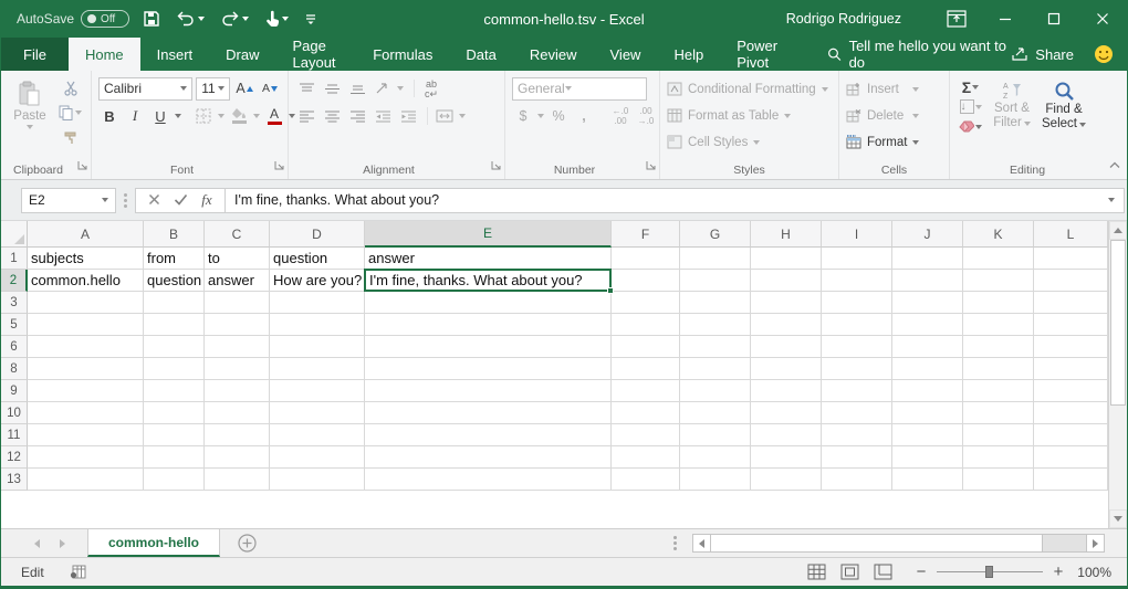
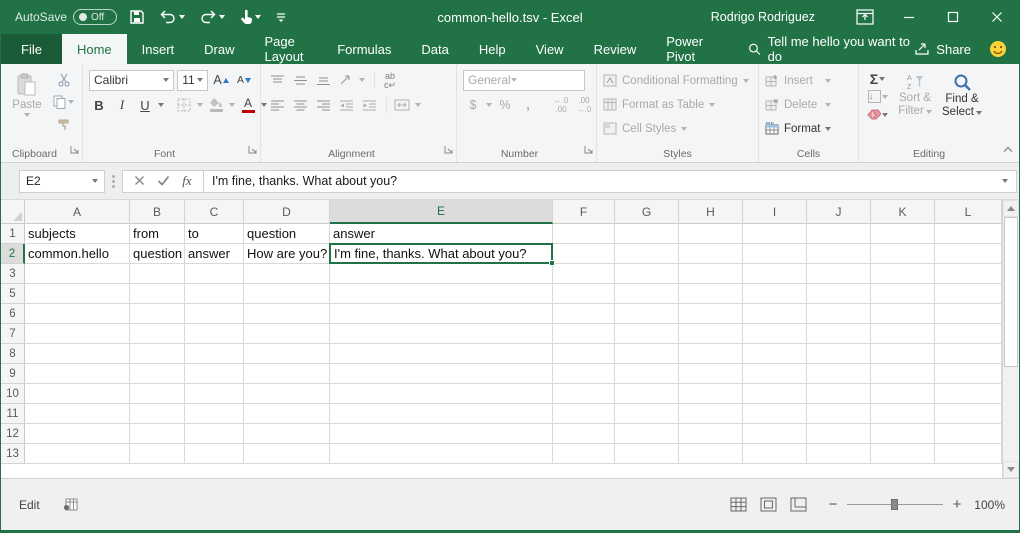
  AutoSave
  Off
  common-hello.tsv - Excel
  Rodrigo Rodriguez
  File
  Home
  Insert
  Draw
  Page Layout
  Formulas
  Data
- Review
+ Help
  View
- Help
+ Review
  Power Pivot
  Tell me hello you want to do
  Share
  Paste
  Clipboard
  Calibri
  11
  A
  A
  B
  I
  U
  A
  Font
  ab
  c↵
  Alignment
  General
  $
  %
  ,
  ←.0
  .00
  .00
  →.0
  Number
  Conditional Formatting
  Format as Table
  Cell Styles
  Styles
  Insert
  Delete
  Format
  Cells
  Σ
  ↓
  Sort &
  Filter
  Find &
  Select
  Editing
  E2
  fx
  I'm fine, thanks. What about you?
  A
  B
  C
  D
  E
  F
  G
  H
  I
  J
  K
  L
  1
  subjects
  from
  to
  question
  answer
  2
  common.hello
  question
  answer
  How are you?
  3
  5
  6
+ 7
  8
  9
  10
  11
  12
  13
  I'm fine, thanks. What about you?
- common-hello
  Edit
  −
  +
  100%
